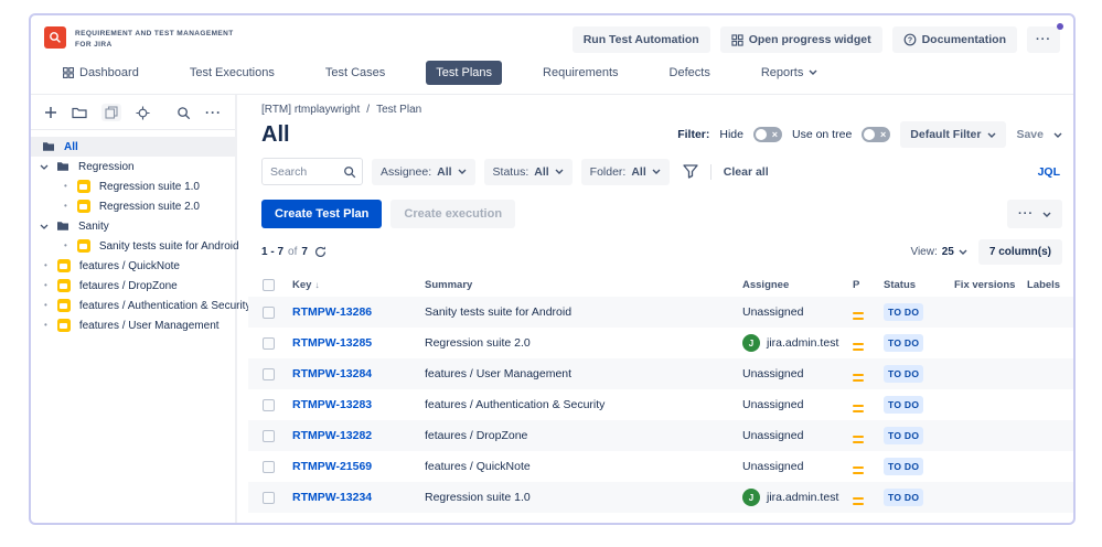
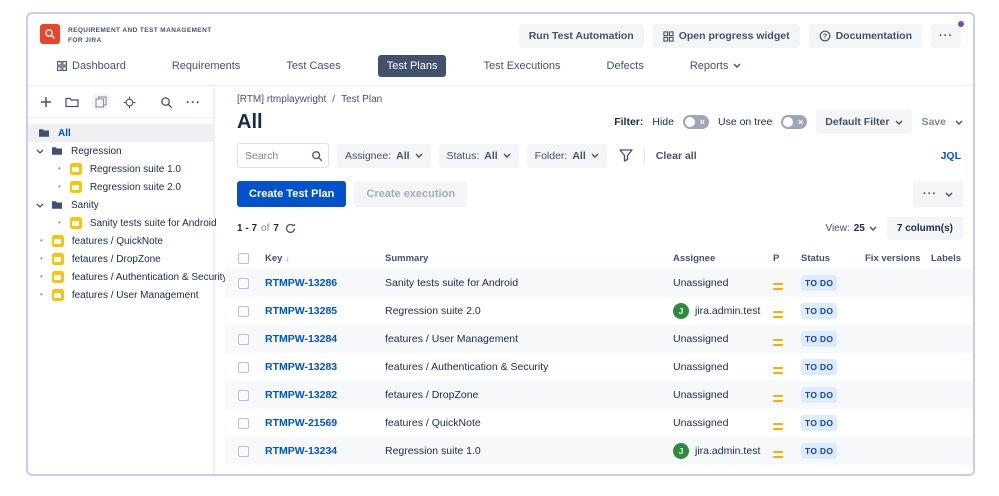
  Run Test Automation
  Open progress widget
  Documentation
  ···
  Dashboard
- Test Executions
+ Requirements
  Test Cases
  Test Plans
- Requirements
+ Test Executions
  Defects
  Reports
  ···
  All
  Regression
  •
  Regression suite 1.0
  •
  Regression suite 2.0
  Sanity
  •
  Sanity tests suite for Android
  •
  features / QuickNote
  •
  fetaures / DropZone
  •
  features / Authentication & Securit
  •
  features / User Management
  [RTM] rtmplaywright
  /
  Test Plan
  All
  Filter:
  Hide
  Use on tree
  Default Filter
  Save
  Search
  Assignee:
  All
  Status:
  All
  Folder:
  All
  Clear all
  JQL
  Create Test Plan
  Create execution
  ···
  1 - 7
  of
  7
  View:
  25
  7 column(s)
  Key ↓
  Summary
  Assignee
  P
  Status
  Fix versions
  Labels
  RTMPW-13286
  Sanity tests suite for Android
  Unassigned
  TO DO
  RTMPW-13285
  Regression suite 2.0
  J
  jira.admin.test
  TO DO
  RTMPW-13284
  features / User Management
  Unassigned
  TO DO
  RTMPW-13283
  features / Authentication & Security
  Unassigned
  TO DO
  RTMPW-13282
  fetaures / DropZone
  Unassigned
  TO DO
  RTMPW-21569
  features / QuickNote
  Unassigned
  TO DO
  RTMPW-13234
  Regression suite 1.0
  J
  jira.admin.test
  TO DO
